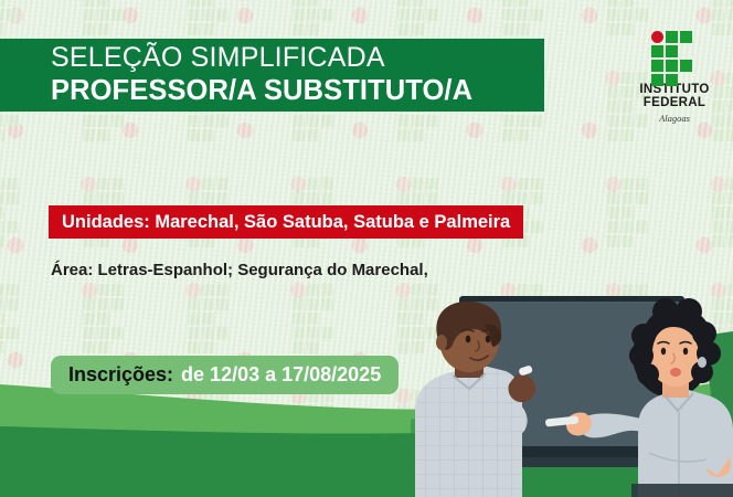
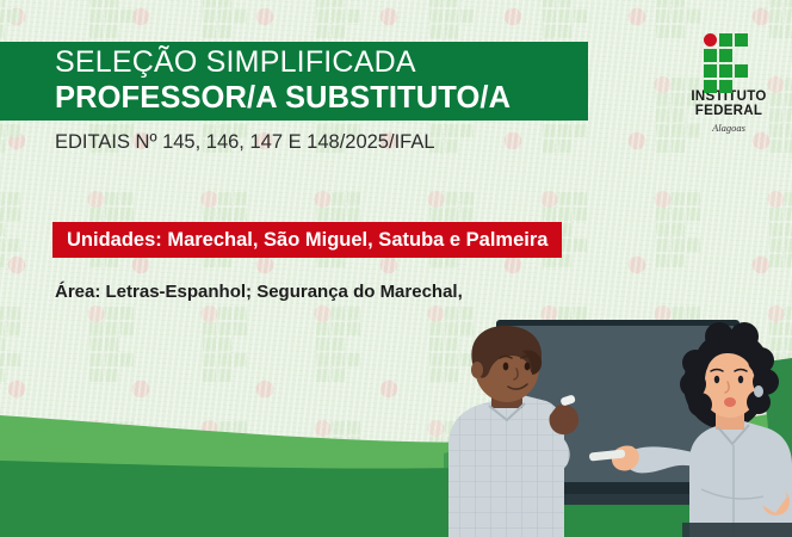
  SELEÇÃO SIMPLIFICADA
  PROFESSOR/A SUBSTITUTO/A
+ EDITAIS Nº 145, 146, 147 E 148/2025/IFAL
  INSTITUTO
  FEDERAL
  Alagoas
- Unidades: Marechal, São Satuba, Satuba e Palmeira
+ Unidades: Marechal, São Miguel, Satuba e Palmeira
  Área: Letras-Espanhol; Segurança do Marechal,
- Inscrições:
- de 12/03 a 17/08/2025
